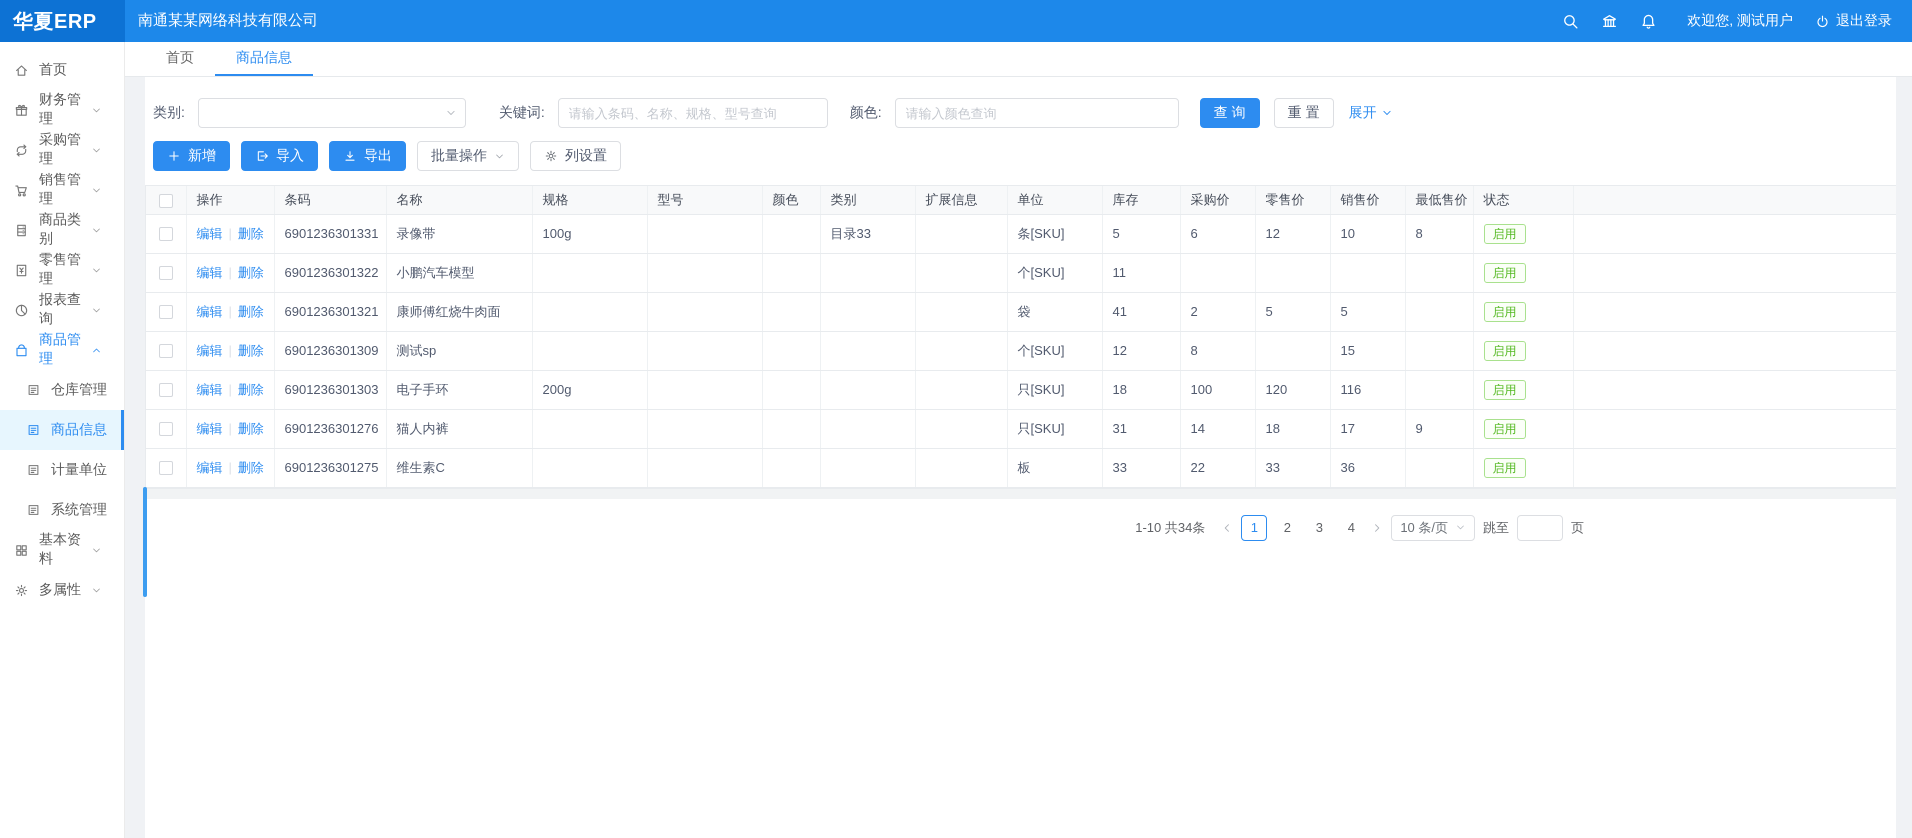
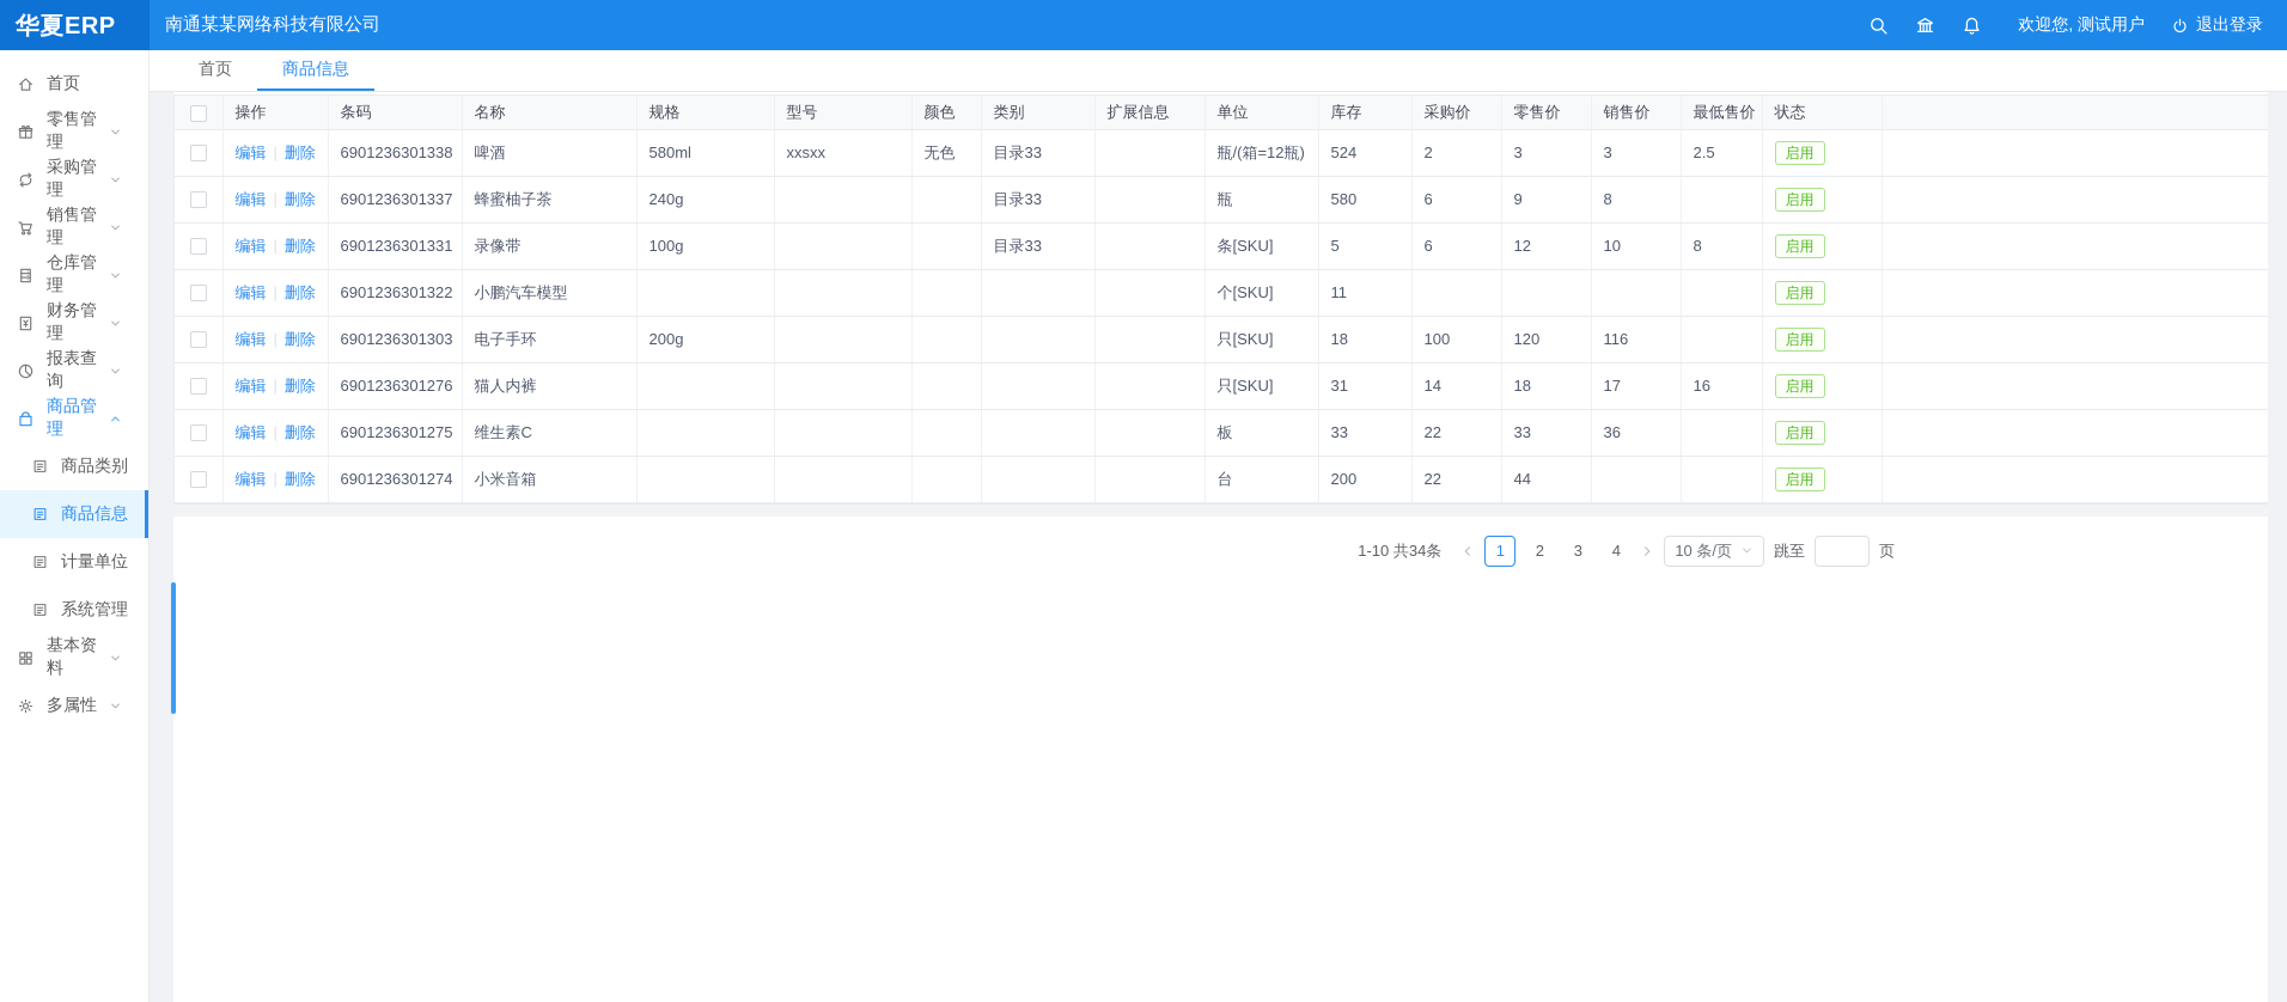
  华夏ERP
  南通某某网络科技有限公司
  欢迎您, 测试用户
  退出登录
  首页
- 财务管理
+ 零售管理
  采购管理
  销售管理
- 商品类别
+ 仓库管理
- 零售管理
+ 财务管理
  报表查询
  商品管理
- 仓库管理
+ 商品类别
  商品信息
  计量单位
  系统管理
  基本资料
  多属性
  首页
  商品信息
- 类别:
- 关键词:
- 请输入条码、名称、规格、型号查询
- 颜色:
- 请输入颜色查询
- 查询
- 重置
- 展开
- 新增
- 导入
- 导出
- 批量操作
- 列设置
  	操作	条码	名称	规格	型号	颜色	类别	扩展信息	单位	库存	采购价	零售价	销售价	最低售价	状态
+ 	编辑 | 删除	6901236301338	啤酒	580ml	xxsxx	无色	目录33		瓶/(箱=12瓶)	524	2	3	3	2.5	启用
+ 	编辑 | 删除	6901236301337	蜂蜜柚子茶	240g			目录33		瓶	580	6	9	8		启用
  	编辑 | 删除	6901236301331	录像带	100g			目录33		条[SKU]	5	6	12	10	8	启用
  	编辑 | 删除	6901236301322	小鹏汽车模型						个[SKU]	11					启用
- 	编辑 | 删除	6901236301321	康师傅红烧牛肉面						袋	41	2	5	5		启用
- 	编辑 | 删除	6901236301309	测试sp						个[SKU]	12	8		15		启用
  	编辑 | 删除	6901236301303	电子手环	200g					只[SKU]	18	100	120	116		启用
- 	编辑 | 删除	6901236301276	猫人内裤						只[SKU]	31	14	18	17	9	启用
+ 	编辑 | 删除	6901236301276	猫人内裤						只[SKU]	31	14	18	17	16	启用
  	编辑 | 删除	6901236301275	维生素C						板	33	22	33	36		启用
+ 	编辑 | 删除	6901236301274	小米音箱						台	200	22	44			启用
  1-10 共34条
  1
  2
  3
  4
  10 条/页
  跳至
  页
